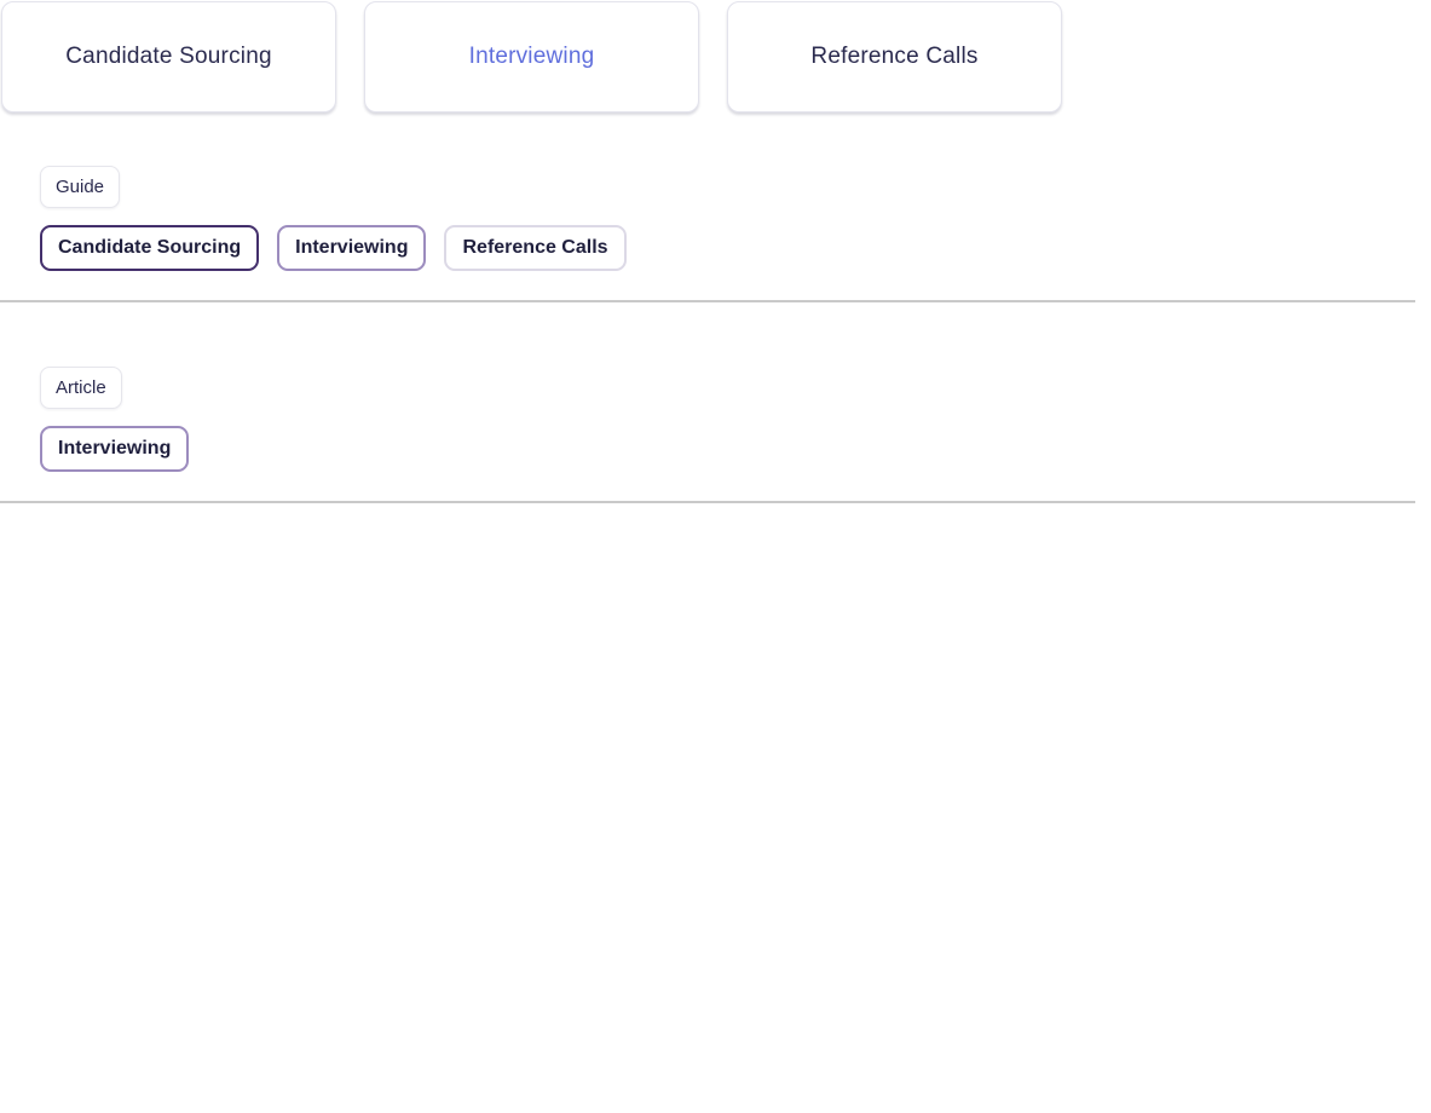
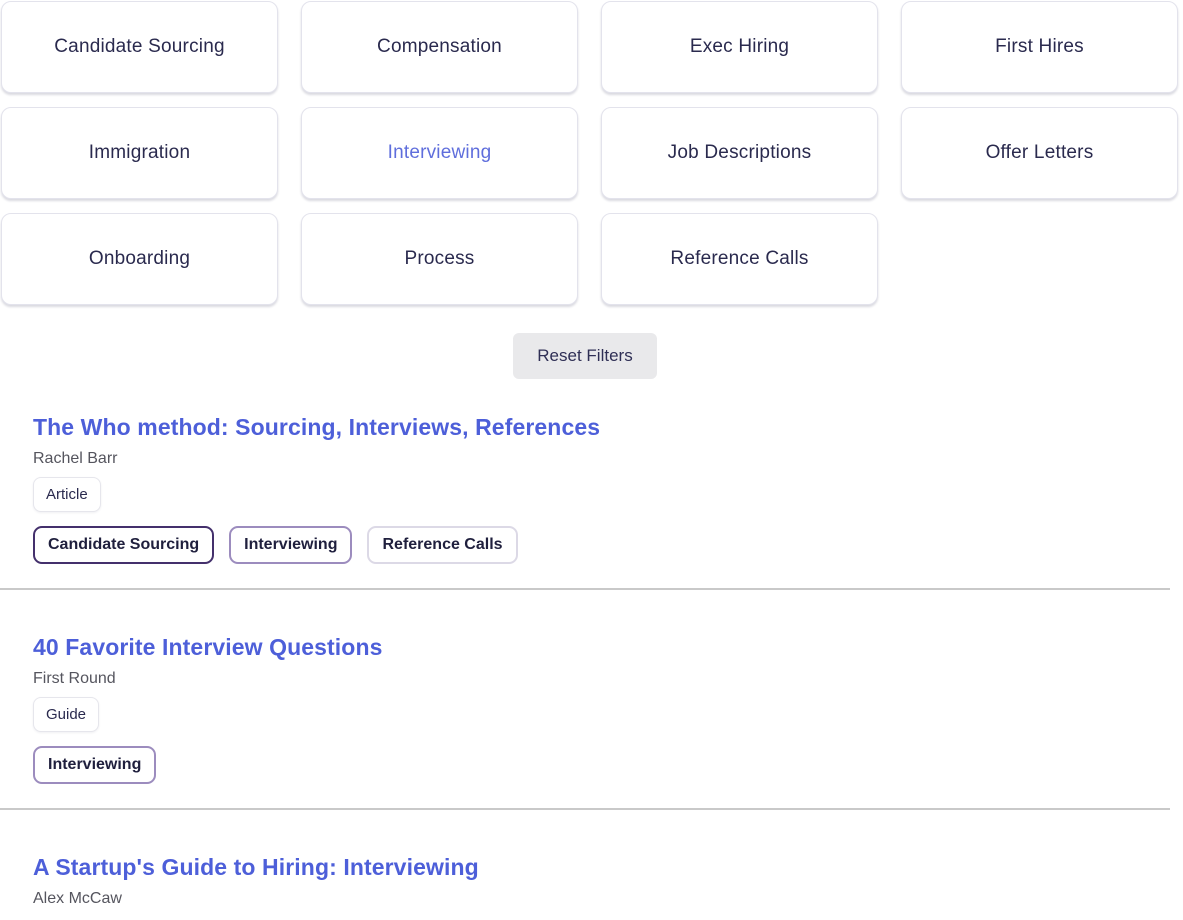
  Candidate Sourcing
+ Compensation
+ Exec Hiring
+ First Hires
+ Immigration
  Interviewing
+ Job Descriptions
+ Offer Letters
+ Onboarding
+ Process
  Reference Calls
+ Reset Filters
+ The Who method: Sourcing, Interviews, References
+ Rachel Barr
- Guide
+ Article
  Candidate Sourcing
  Interviewing
  Reference Calls
+ 40 Favorite Interview Questions
+ First Round
- Article
+ Guide
  Interviewing
+ A Startup's Guide to Hiring: Interviewing
+ Alex McCaw
